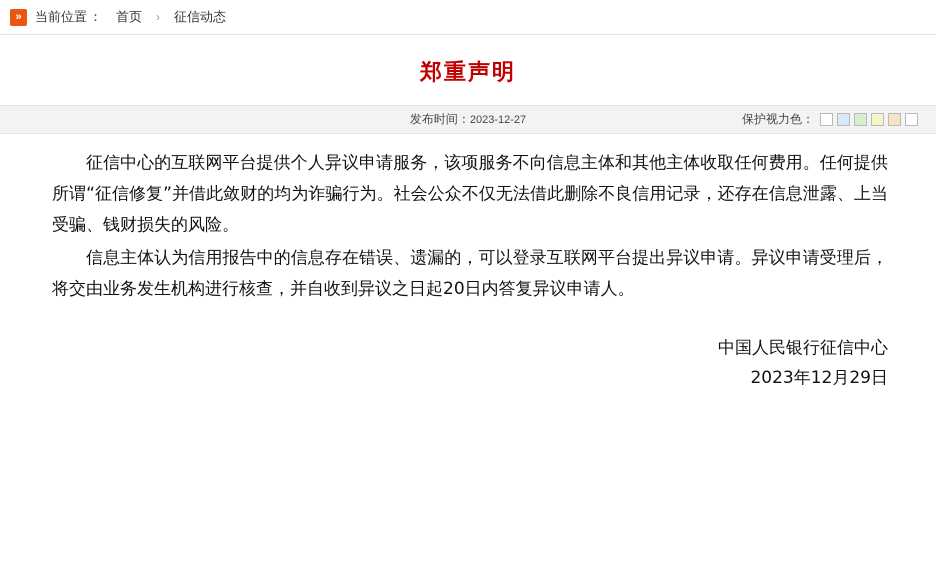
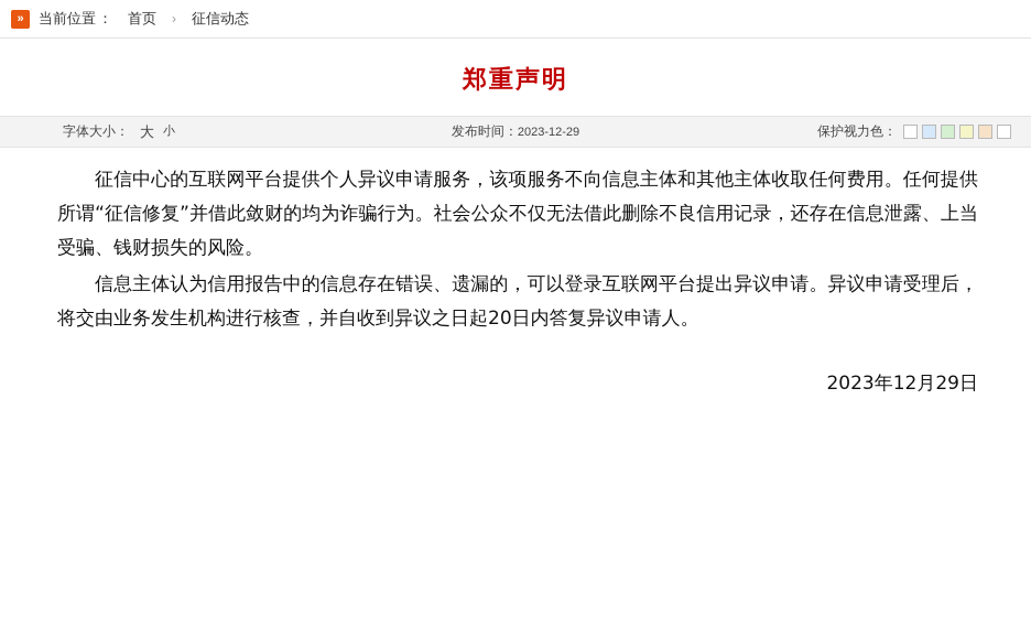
  »
  当前位置
  ：
  首页
  ›
  征信动态
  郑重声明
+ 字体大小：
+ 大
+ 小
- 发布时间：2023-12-27
+ 发布时间：2023-12-29
  保护视力色：
  征信中心的互联网平台提供个人异议申请服务，该项服务不向信息主体和其他主体收取任何费用。任何提供所谓“征信修复”并借此敛财的均为诈骗行为。社会公众不仅无法借此删除不良信用记录，还存在信息泄露、上当受骗、钱财损失的风险。
  信息主体认为信用报告中的信息存在错误、遗漏的，可以登录互联网平台提出异议申请。异议申请受理后，将交由业务发生机构进行核查，并自收到异议之日起20日内答复异议申请人。
- 中国人民银行征信中心
  2023年12月29日
